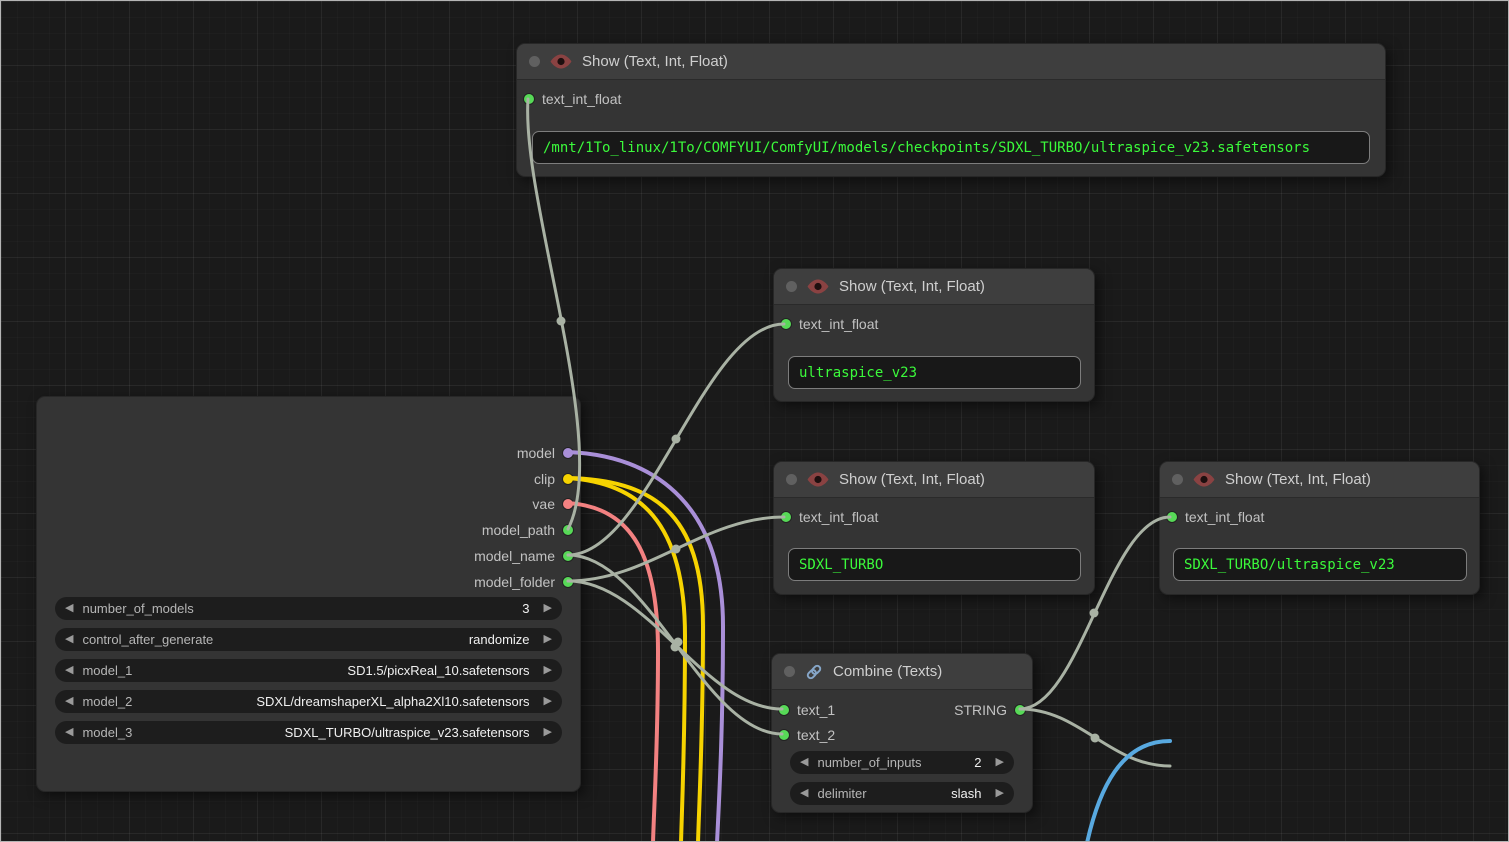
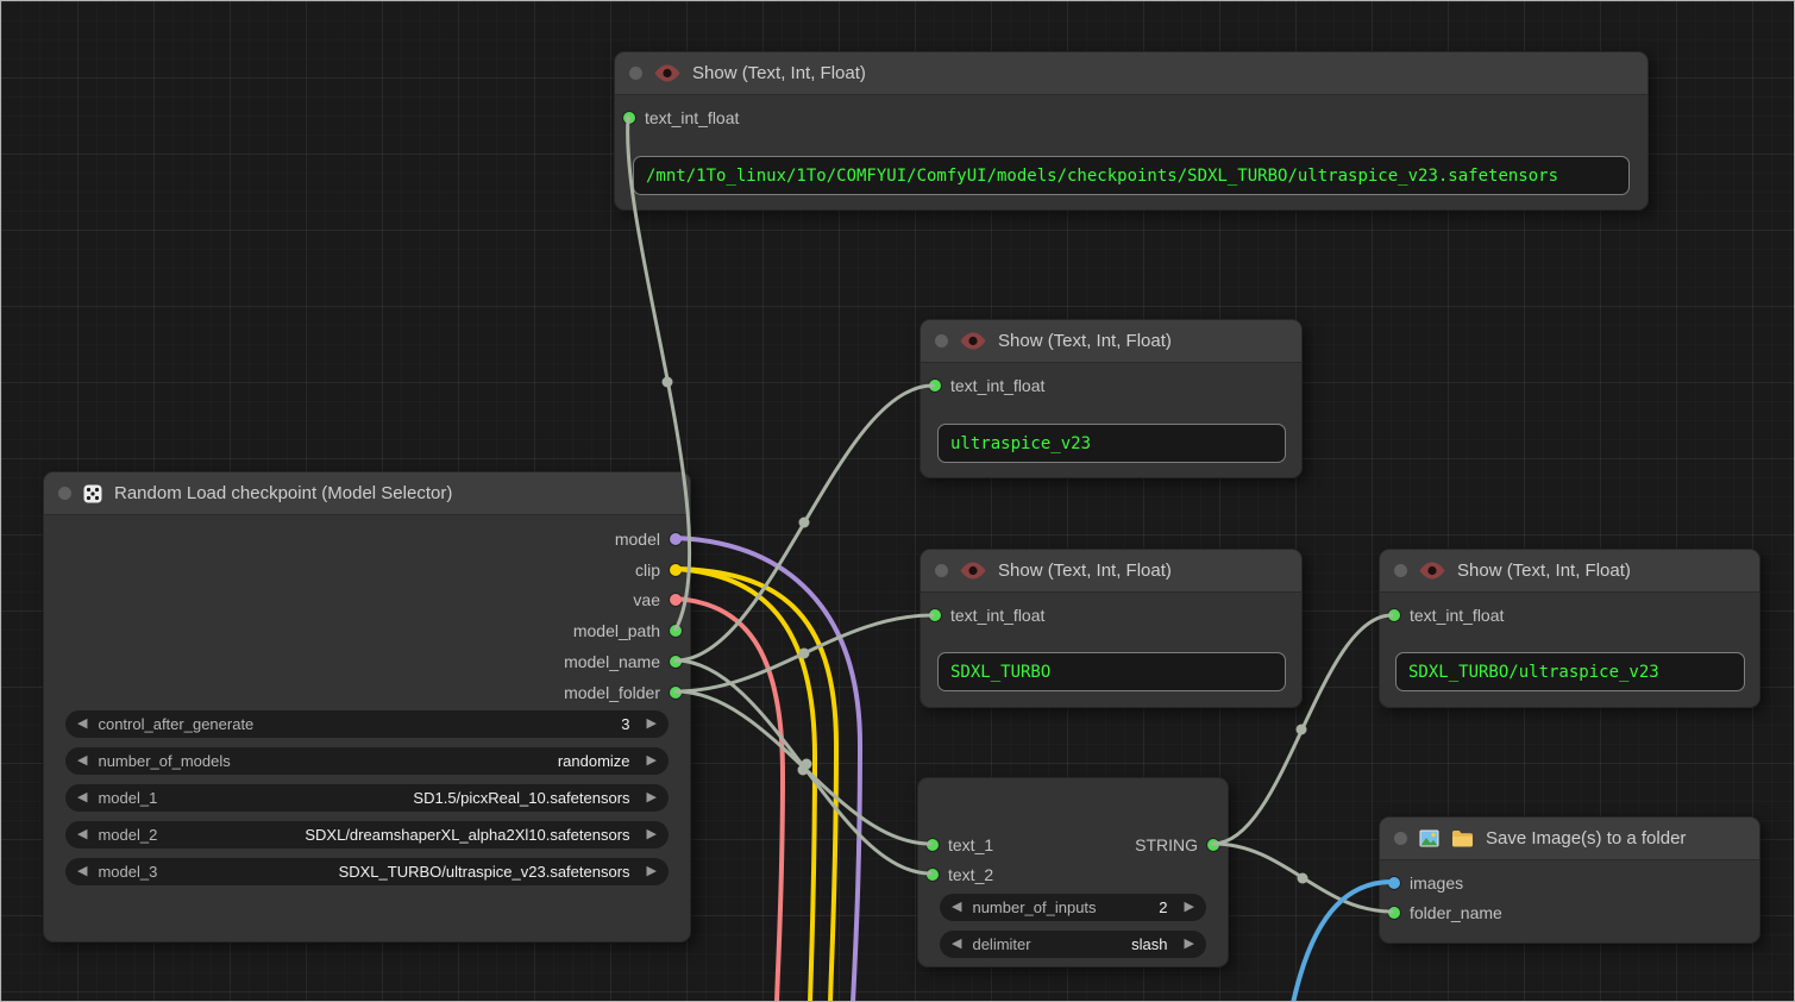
  Show (Text, Int, Float)
  text_int_float
  /mnt/1To_linux/1To/COMFYUI/ComfyUI/models/checkpoints/SDXL_TURBO/ultraspice_v23.safetensors
  Show (Text, Int, Float)
  text_int_float
  ultraspice_v23
  Show (Text, Int, Float)
  text_int_float
  SDXL_TURBO
  Show (Text, Int, Float)
  text_int_float
  SDXL_TURBO/ultraspice_v23
+ Random Load checkpoint (Model Selector)
  model
  clip
  vae
  model_path
  model_name
  model_folder
  ◀
- number_of_models
+ control_after_generate
  3
  ▶
  ◀
- control_after_generate
+ number_of_models
  randomize
  ▶
  ◀
  model_1
  SD1.5/picxReal_10.safetensors
  ▶
  ◀
  model_2
  SDXL/dreamshaperXL_alpha2Xl10.safetensors
  ▶
  ◀
  model_3
  SDXL_TURBO/ultraspice_v23.safetensors
  ▶
- Combine (Texts)
  text_1
  STRING
  text_2
  ◀
  number_of_inputs
  2
  ▶
  ◀
  delimiter
  slash
  ▶
+ Save Image(s) to a folder
+ images
+ folder_name
